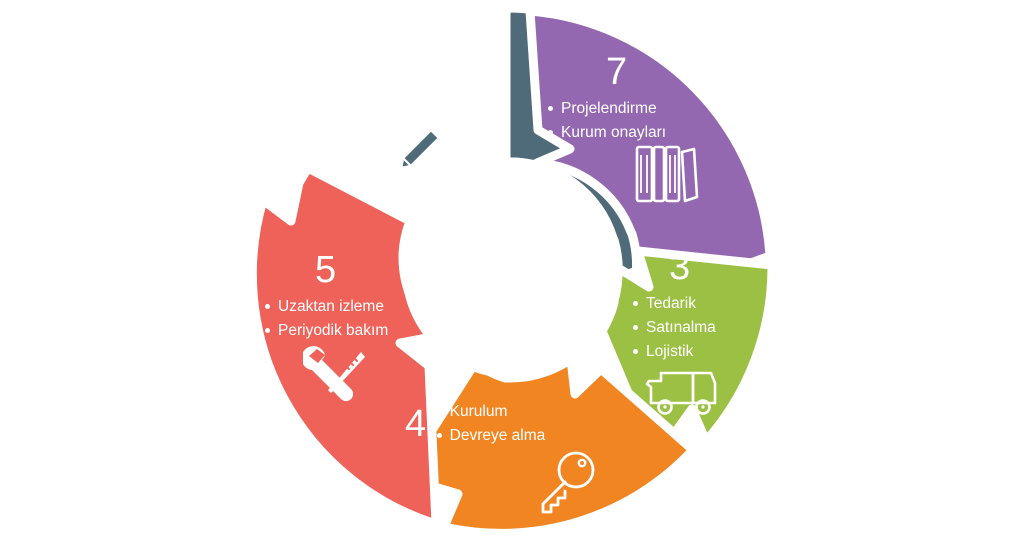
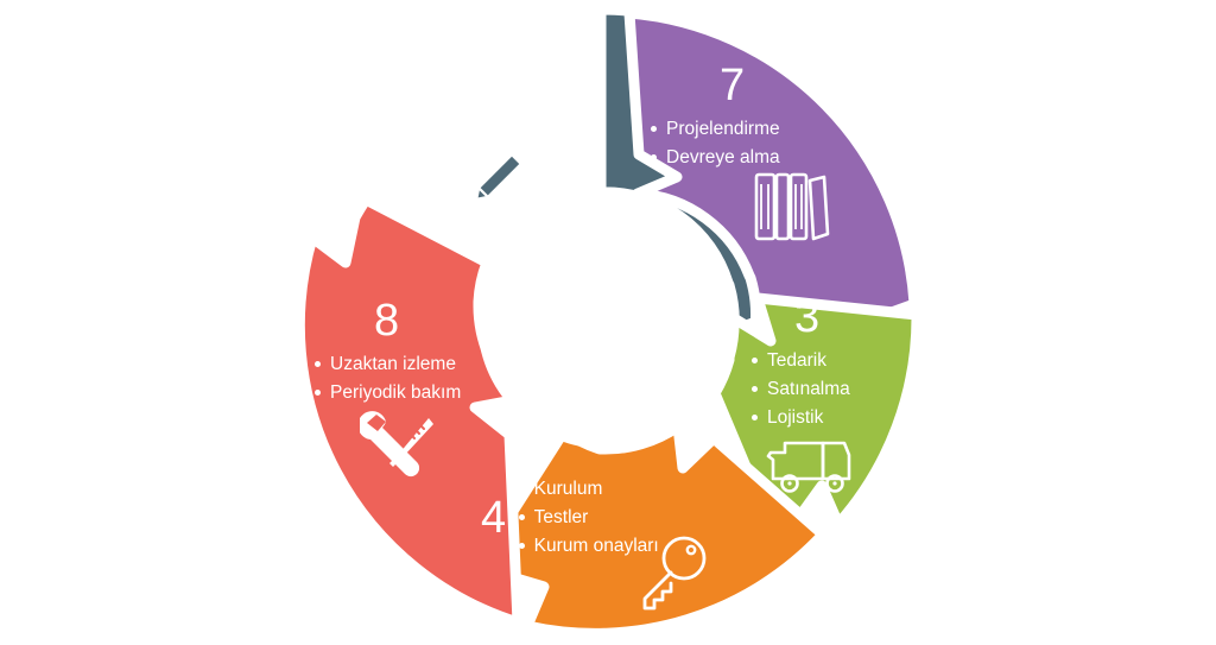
  7
  Projelendirme
- Kurum onayları
+ Devreye alma
  3
  Tedarik
  Satınalma
  Lojistik
  4
  Kurulum
+ Testler
- Devreye alma
+ Kurum onayları
- 5
+ 8
  Uzaktan izleme
  Periyodik bakım
